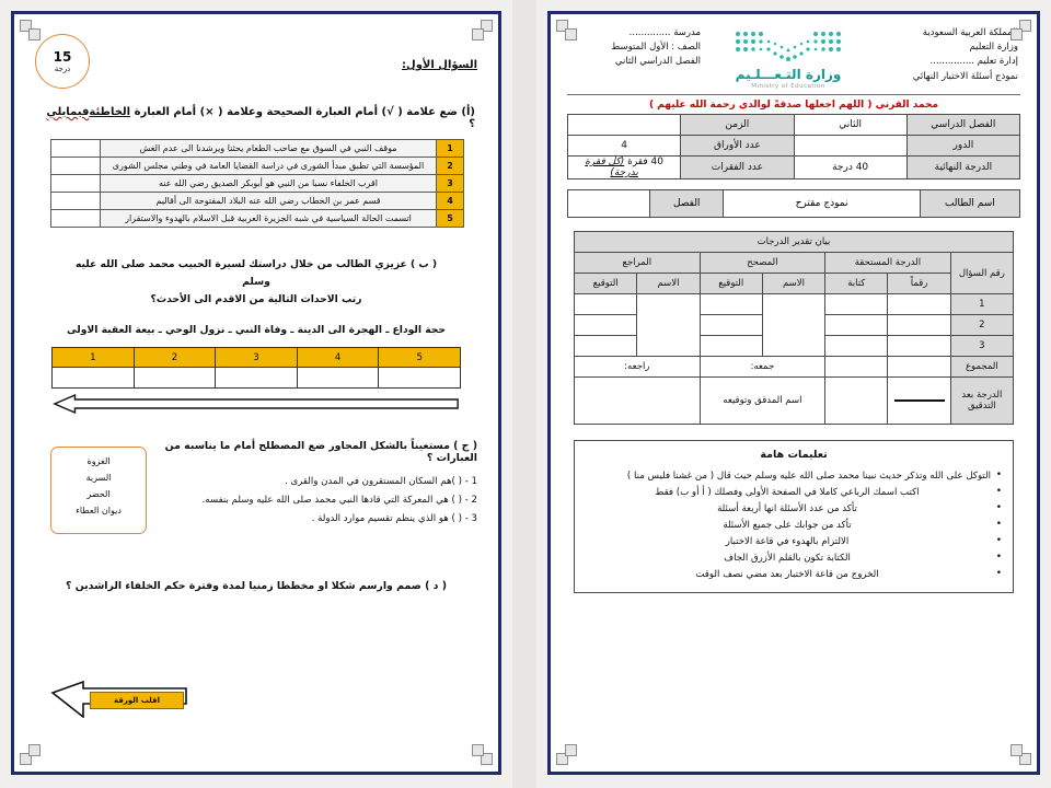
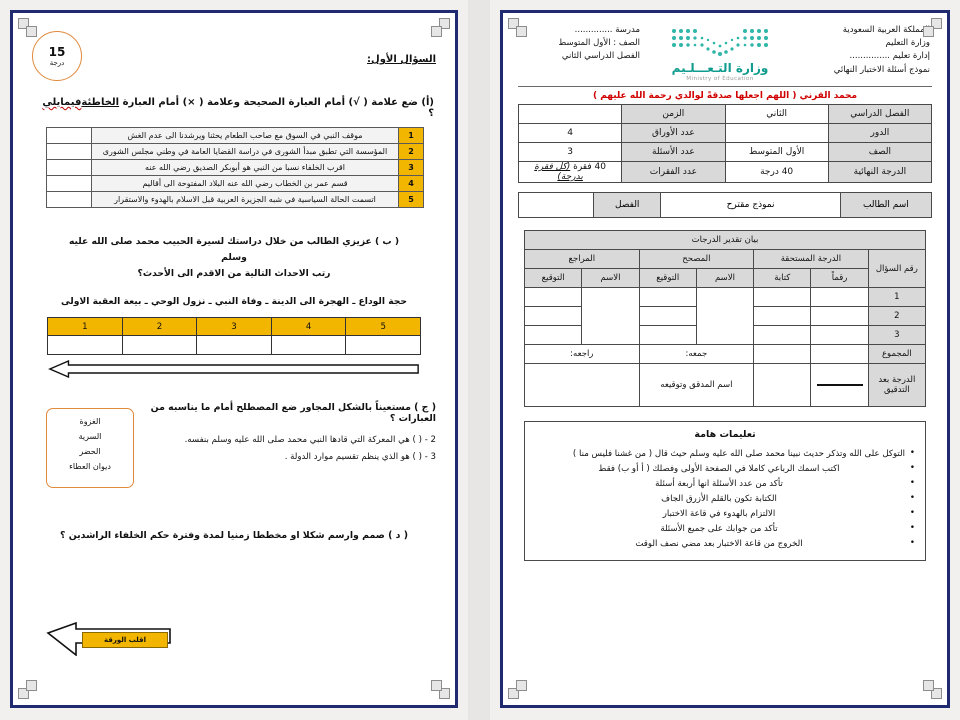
  ملكة العربية السعودية
  وزارة التعليم
  إدارة تعليم ...............
  نموذج أسئلة الاختبار النهائي
  وزارة التـعـــلـيم
  مدرسة ..............
  الصف : الأول المتوسط
  الفصل الدراسي الثاني
  محمد القرني ( اللهم اجعلها صدقةً لوالدي رحمة الله عليهم )
  الفصل الدراسي	الثاني	الزمن
  الدور		عدد الأوراق	4
+ الصف	الأول المتوسط	عدد الأسئلة	3
  الدرجة النهائية	40 درجة	عدد الفقرات	40 فقرة (كل فقرة بدرجة)
  اسم الطالب	نموذج مقترح	الفصل
  بيان تقدير الدرجات
  رقم السؤال	الدرجة المستحقة	المصحح	المراجع
  رقماً	كتابة	الاسم	التوقيع	الاسم	التوقيع
  1
  2
  3
  المجموع			جمعه:	راجعه:
  الدرجة بعد التدقيق			اسم المدقق وتوقيعه
  تعليمات هامة
  التوكل على الله وتذكر حديث نبينا محمد صلى الله عليه وسلم حيث قال ( من غشنا فليس منا )
  اكتب اسمك الرباعي كاملا في الصفحة الأولى وفصلك ( أ أو ب) فقط
  تأكد من عدد الأسئلة انها أربعة أسئلة
- تأكد من جوابك على جميع الأسئلة
+ الكتابة تكون بالقلم الأزرق الجاف
  الالتزام بالهدوء في قاعة الاختبار
- الكتابة تكون بالقلم الأزرق الجاف
+ تأكد من جوابك على جميع الأسئلة
  الخروج من قاعة الاختبار بعد مضي نصف الوقت
  السؤال الأول:
  15
  درجة
  (أ) ضع علامة ( √) أمام العبارة الصحيحة وعلامة ( ×) أمام العبارة الخاطئةفيمايلي ؟
  1	موقف النبي في السوق مع صاحب الطعام يحثنا ويرشدنا الى عدم الغش
  2	المؤسسة التي تطبق مبدأ الشورى في دراسة القضايا العامة في وطني مجلس الشورى
  3	اقرب الخلفاء نسبا من النبي هو أبوبكر الصديق رضي الله عنه
  4	قسم عمر بن الخطاب رضي الله عنه البلاد المفتوحة الى أقاليم
  5	اتسمت الحالة السياسية في شبه الجزيرة العربية قبل الاسلام بالهدوء والاستقرار
  ( ب ) عزيزي الطالب من خلال دراستك لسيرة الحبيب محمد صلى الله عليه وسلم
  رتب الاحداث التالية من الاقدم الى الأحدث؟
  حجة الوداع ـ الهجرة الى الدينة ـ وفاة النبي ـ نزول الوحي ـ بيعة العقبة الاولى
  5	4	3	2	1
  ( ج ) مستعيناً بالشكل المجاور ضع المصطلح أمام ما يناسبه من العبارات ؟
- 1 - ( )هم السكان المستقرون في المدن والقرى .
  2 - ( ) هي المعركة التي قادها النبي محمد صلى الله عليه وسلم بنفسه.
  3 - ( ) هو الذي ينظم تقسيم موارد الدولة .
  الغزوة
  السرية
  الحضر
  ديوان العطاء
  ( د ) صمم وارسم شكلا او مخططا زمنيا لمدة وفترة حكم الخلفاء الراشدين ؟
  اقلب الورقة
